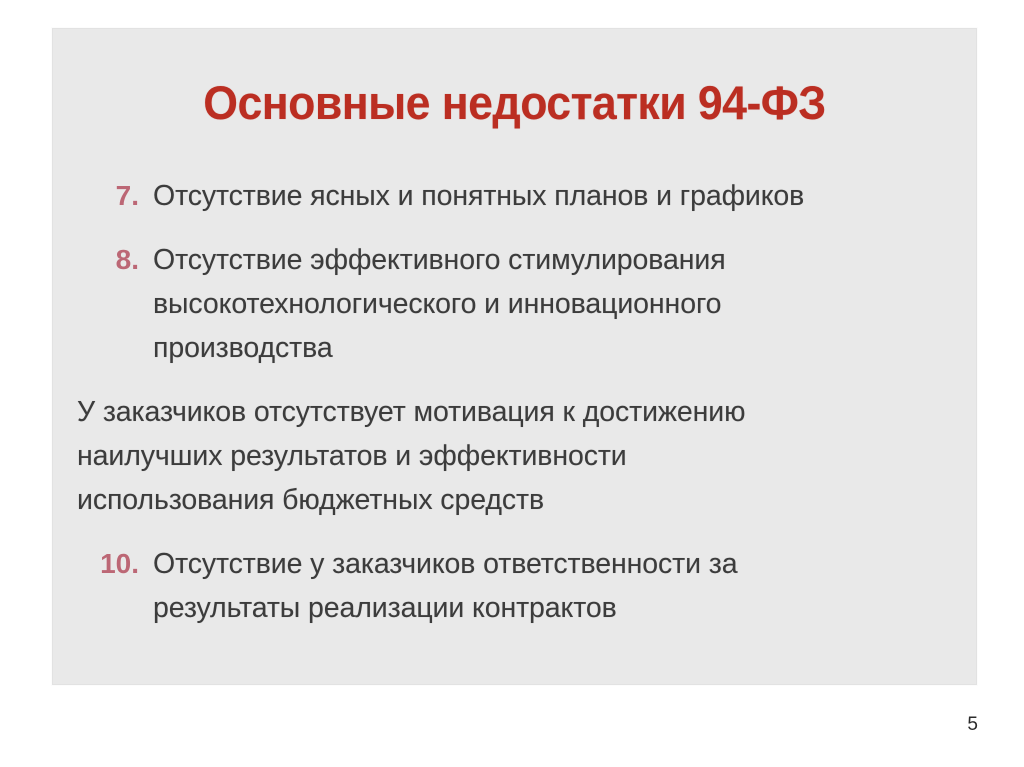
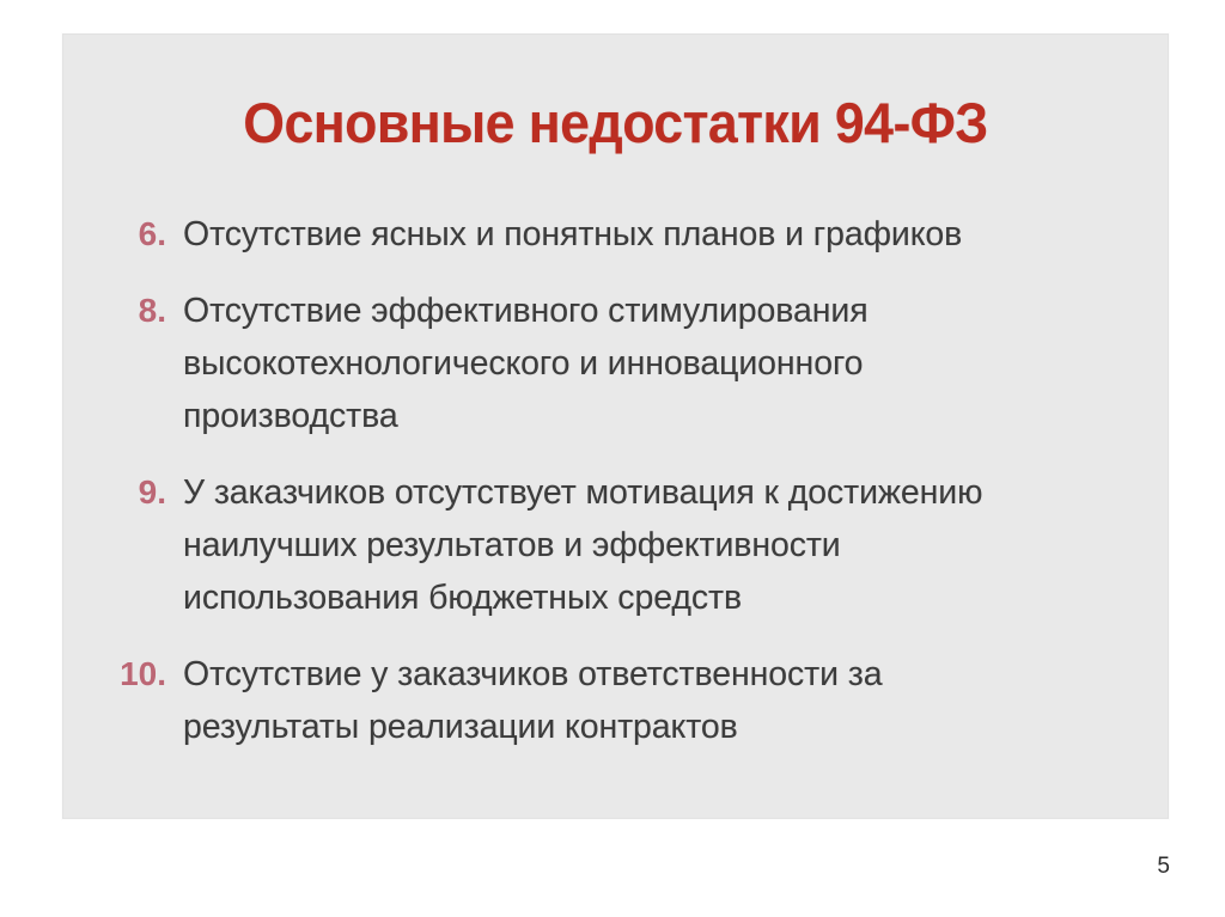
  Основные недостатки 94-ФЗ
- 7.
+ 6.
  Отсутствие ясных и понятных планов и графиков
  8.
  Отсутствие эффективного стимулирования
  высокотехнологического и инновационного
  производства
+ 9.
  У заказчиков отсутствует мотивация к достижению
  наилучших результатов и эффективности
  использования бюджетных средств
  10.
  Отсутствие у заказчиков ответственности за
  результаты реализации контрактов
  5
